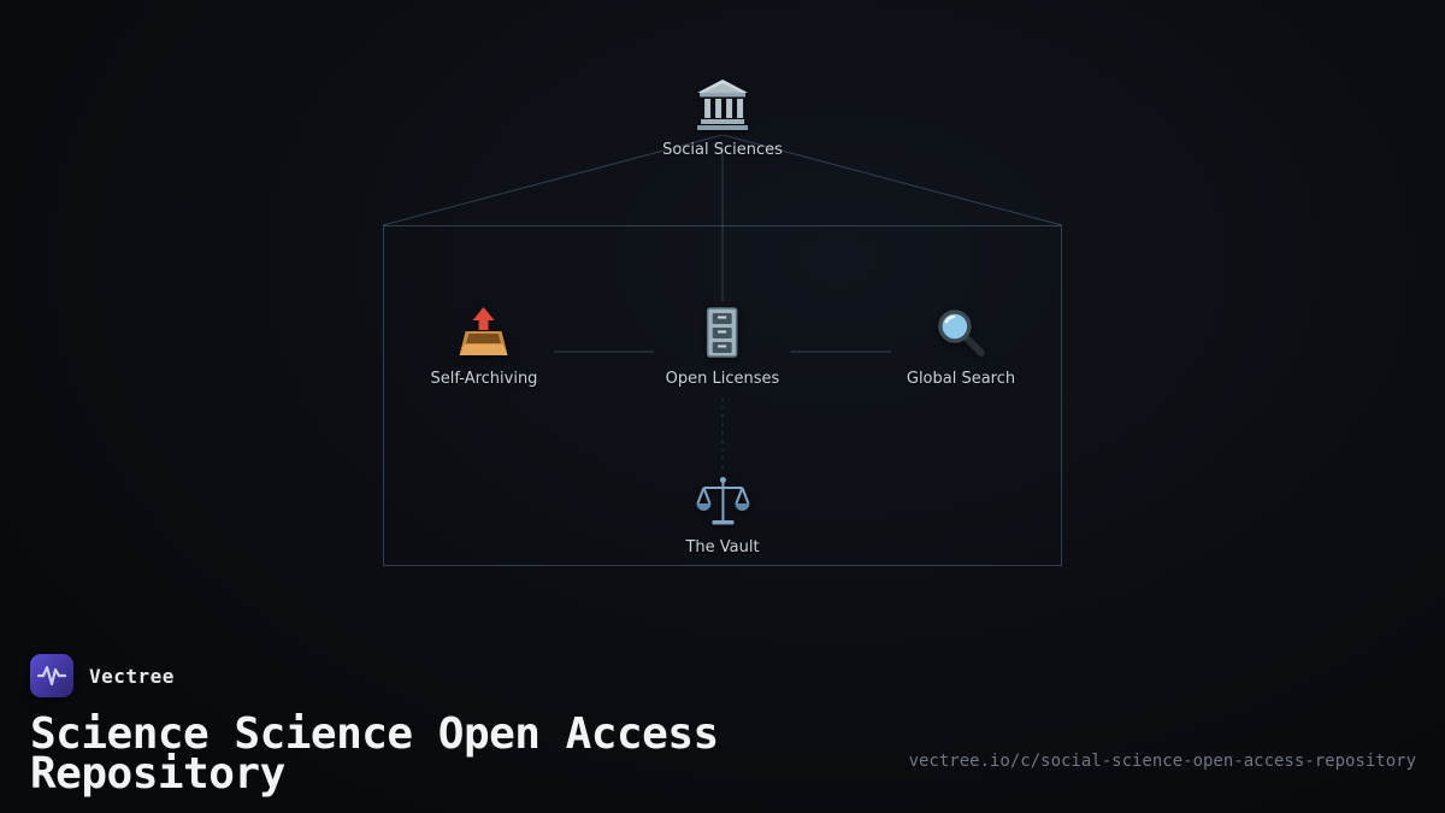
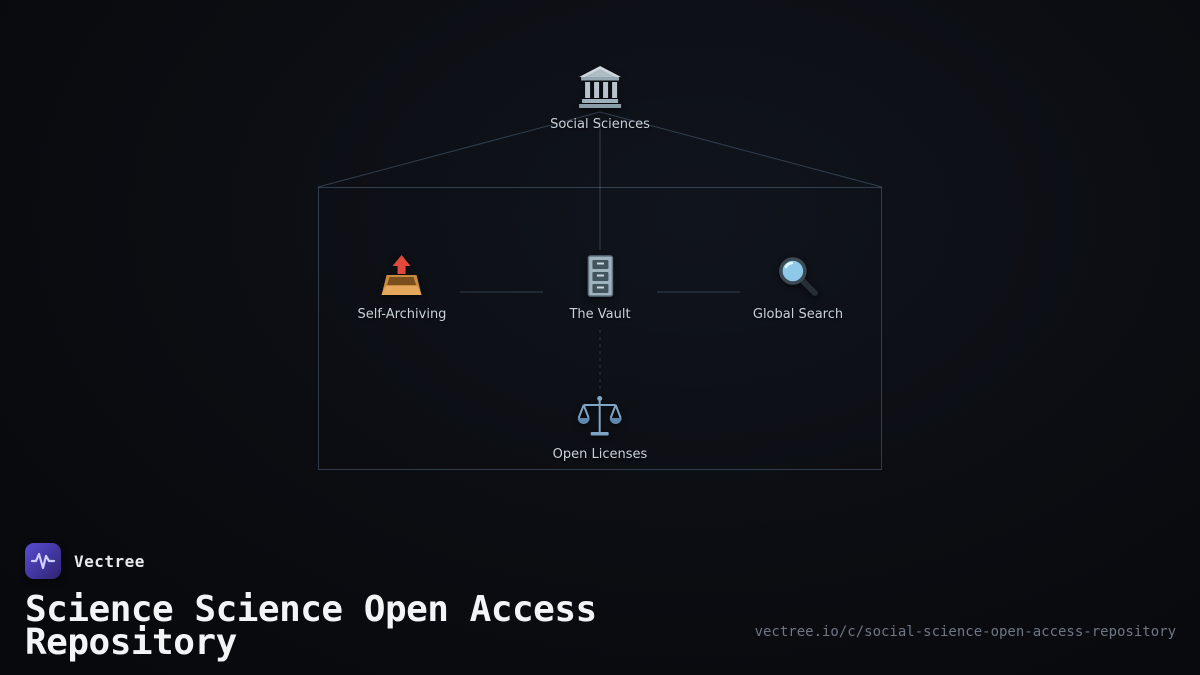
  Social Sciences
  Self-Archiving
- Open Licenses
+ The Vault
  Global Search
- The Vault
+ Open Licenses
  Vectree
  Science Science Open Access Repository
  vectree.io/c/social-science-open-access-repository
